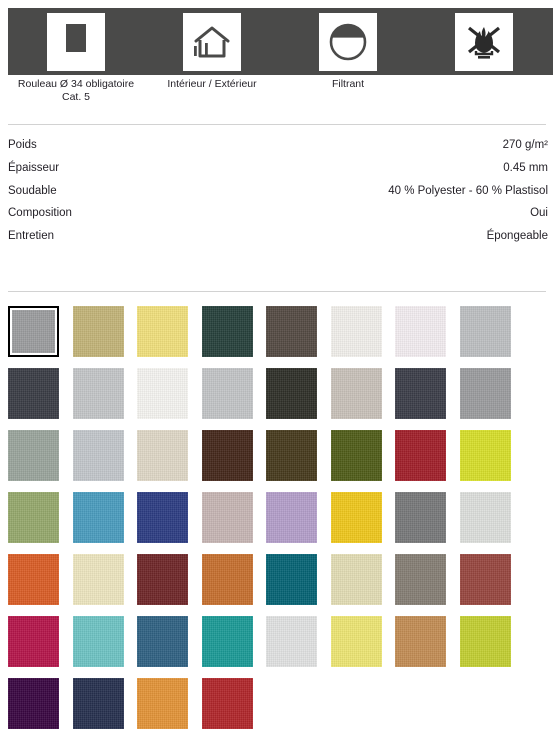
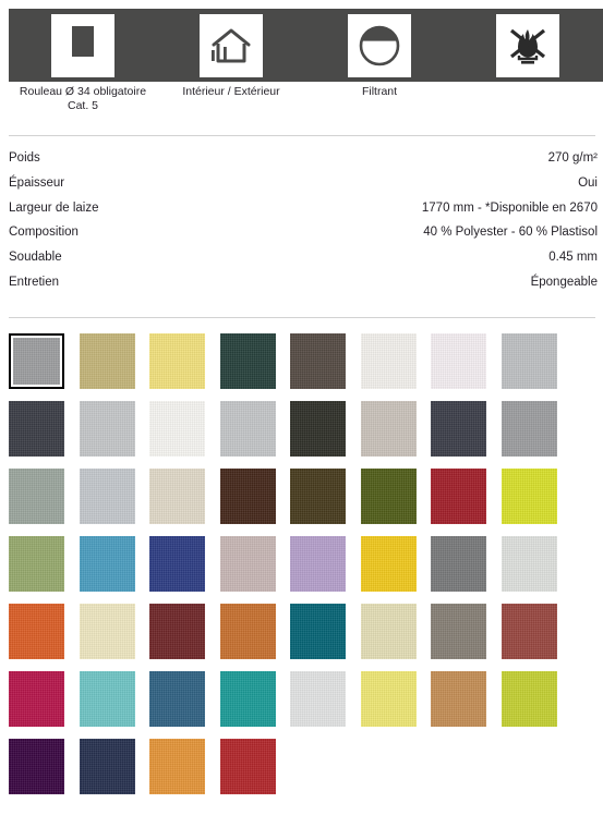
  Rouleau Ø 34 obligatoire
  Cat. 5
  Intérieur / Extérieur
  Filtrant
  Poids
  270 g/m²
  Épaisseur
- 0.45 mm
+ Oui
+ Largeur de laize
+ 1770 mm - *Disponible en 2670
- Soudable
+ Composition
  40 % Polyester - 60 % Plastisol
- Composition
+ Soudable
- Oui
+ 0.45 mm
  Entretien
  Épongeable
